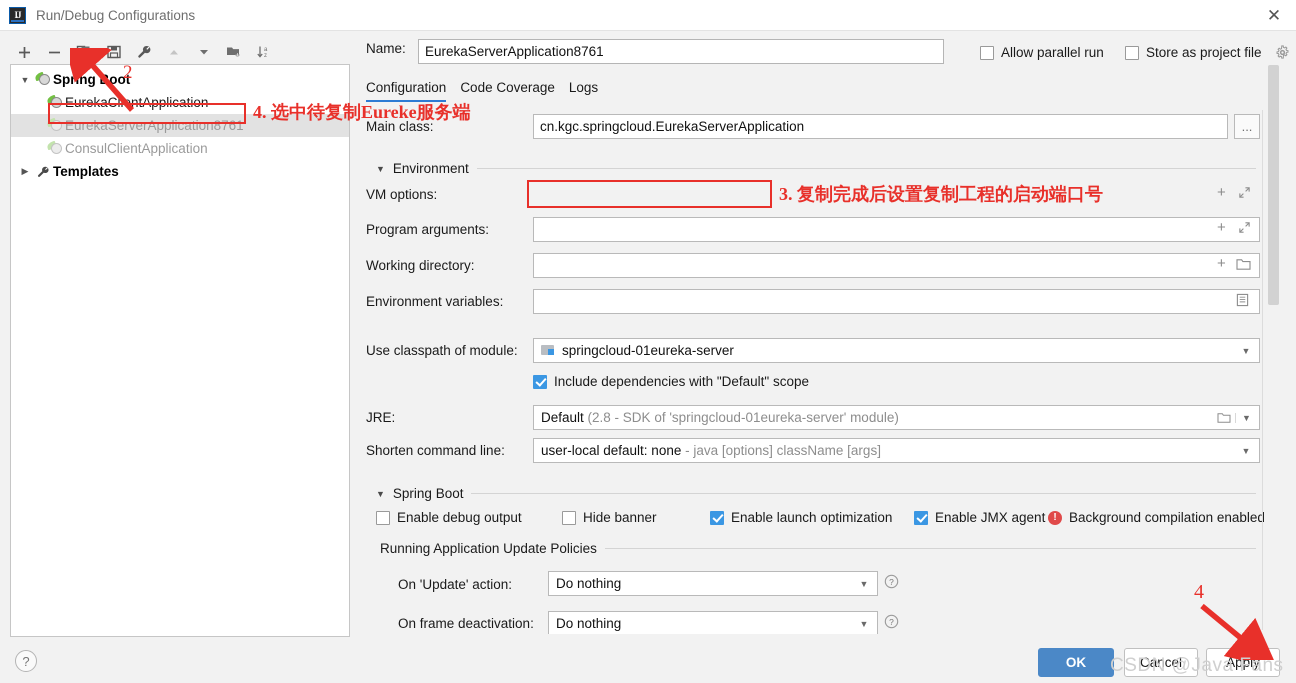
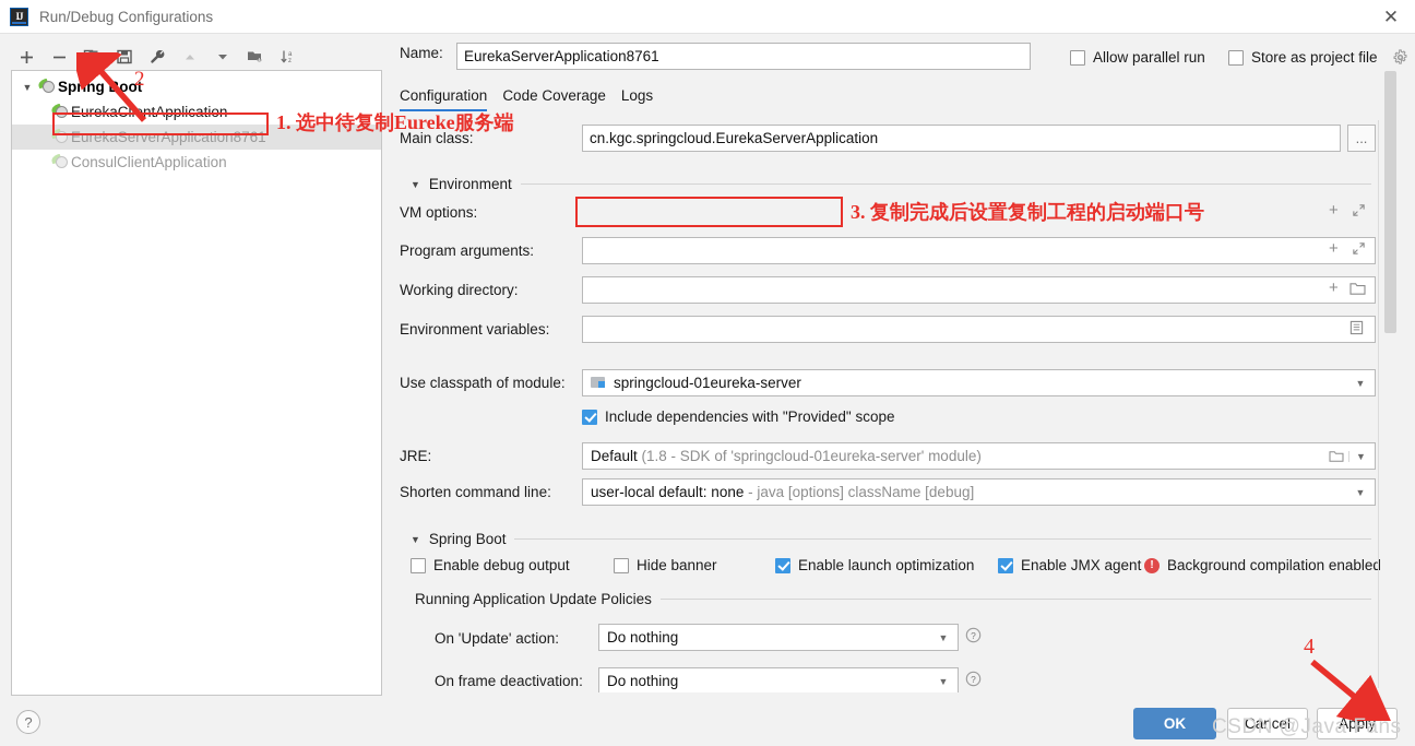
  IJ
  Run/Debug Configurations
  ✕
  ▼
  Springoot
  EurekaClntApplication
  EurekaServerApplication8761
  ConsulClientApplication
- ▶
- Templates
  Name:
  EurekaServerApplication8761
  Allow parallel run
  Store as project file
  Configuration
  Code Coverage
  Logs
  Main class:
  cn.kgc.springcloud.EurekaServerApplication
  ...
  ▼
  Environment
  VM options:
  +
  Program arguments:
  +
  Working directory:
  +
  Environment variables:
  Use classpath of module:
  springcloud-01eureka-server
  ▼
- Include dependencies with "Default" scope
+ Include dependencies with "Provided" scope
  JRE:
- Default (2.8 - SDK of 'springcloud-01eureka-server' module)
+ Default (1.8 - SDK of 'springcloud-01eureka-server' module)
  ▼
  Shorten command line:
- user-local default: none - java [options] className [args]
+ user-local default: none - java [options] className [debug]
  ▼
  ▼
  Spring Boot
  Enable debug output
  Hide banner
  Enable launch optimization
  Enable JMX agent
  !
  Background compilation enable
  Running Application Update Policies
  On 'Update' action:
  Do nothing
  ▼
  ?
  On frame deactivation:
  Do nothing
  ▼
  ?
  ?
  OK
  Cancel
  Apply
- 4. 选中待复制Eureke服务端
+ 1. 选中待复制Eureke服务端
  2
  3. 复制完成后设置复制工程的启动端口号
  4
  CSDN @Java Fans
